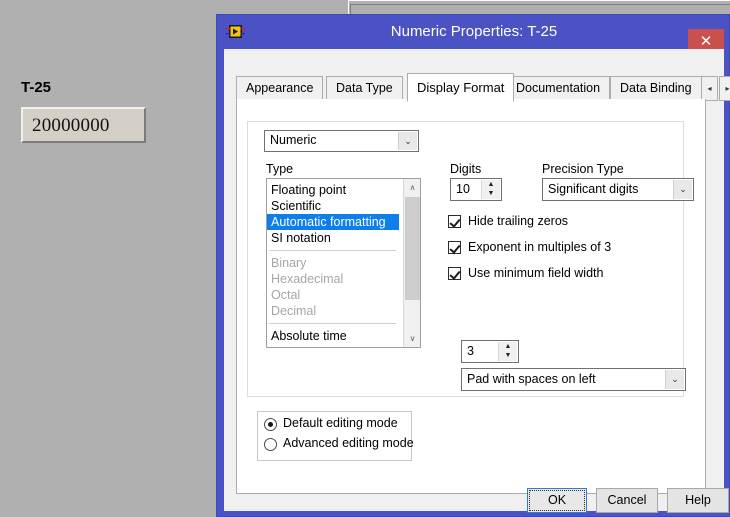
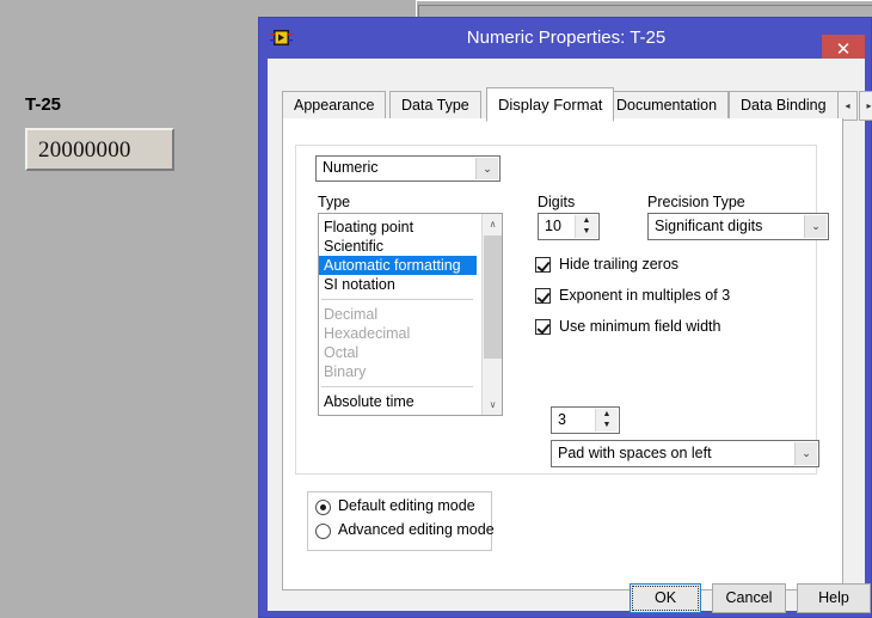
  T-25
  20000000
  Numeric Properties: T-25
  ✕
  Appearance
  Data Type
  Display Format
  Documentation
  Data Binding
  ◂
  ▸
  Numeric
  ⌄
  Type
  Floating point
  Scientific
  Automatic formatting
  SI notation
- Binary
+ Decimal
  Hexadecimal
  Octal
- Decimal
+ Binary
  Absolute time
  ∧
  ∨
  Digits
  10
  Precision Type
  Significant digits
  ⌄
  Hide trailing zeros
  Exponent in multiples of 3
  Use minimum field width
  3
  Pad with spaces on left
  ⌄
  Default editing mode
  Advanced editing mode
  OK
  Cancel
  Help
